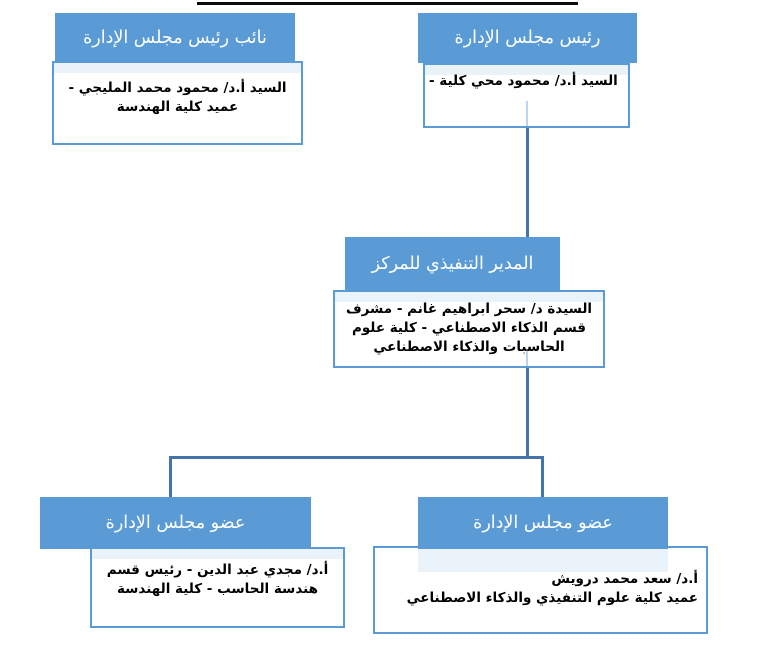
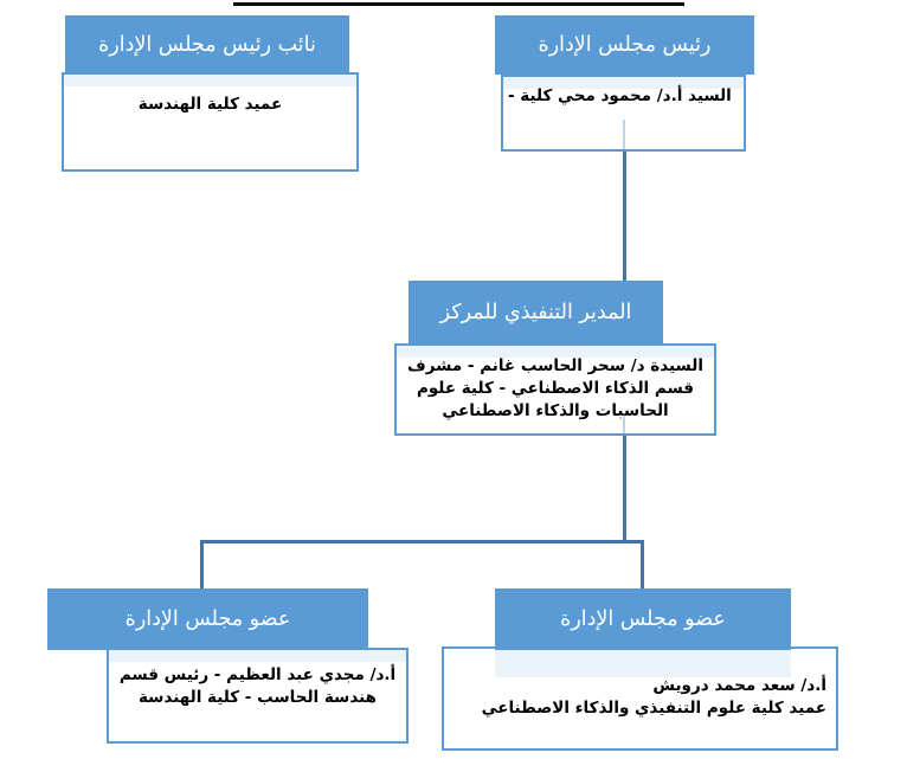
- السيد أ.د/ محمود محمد المليجي -
  عميد كلية الهندسة
  نائب رئيس مجلس الإدارة
  السيد أ.د/ محمود محي كلية -
  رئيس مجلس الإدارة
- السيدة د/ سحر ابراهيم غانم - مشرف
+ السيدة د/ سحر الحاسب غانم - مشرف
  قسم الذكاء الاصطناعي - كلية علوم
  الحاسبات والذكاء الاصطناعي
  المدير التنفيذي للمركز
- أ.د/ مجدي عبد الدين - رئيس قسم
+ أ.د/ مجدي عبد العظيم - رئيس قسم
  هندسة الحاسب - كلية الهندسة
  عضو مجلس الإدارة
  أ.د/ سعد محمد درويش
  عميد كلية علوم التنفيذي والذكاء الاصطناعي
  عضو مجلس الإدارة
